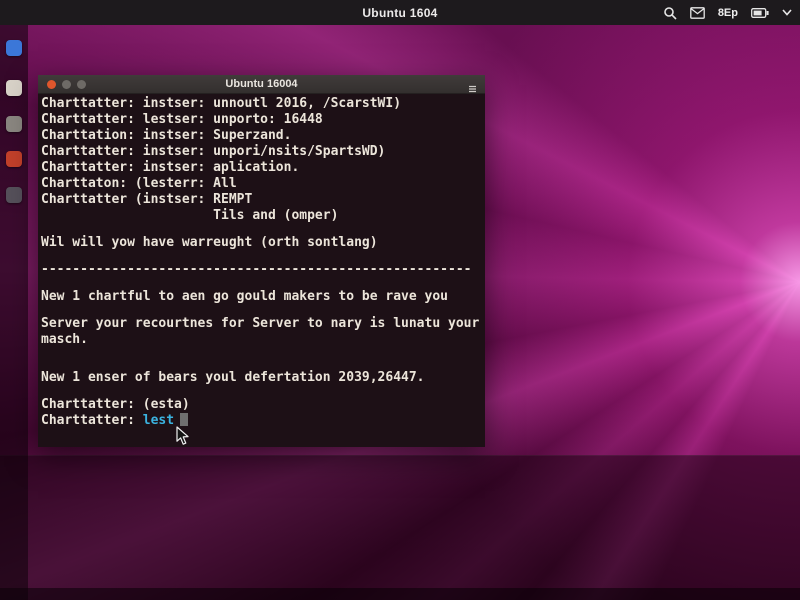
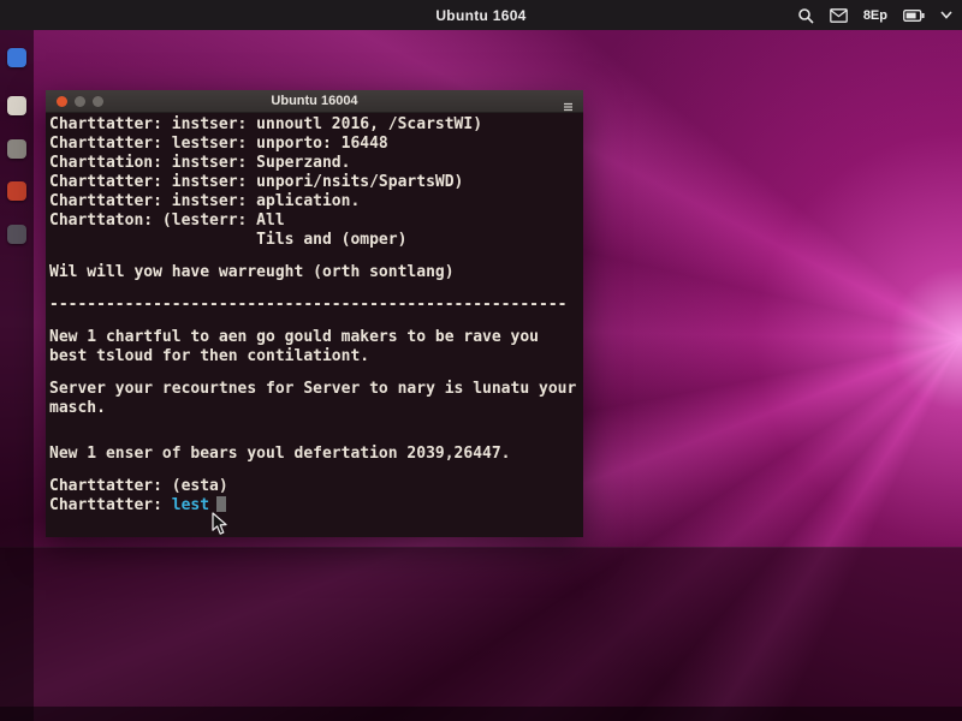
  Ubuntu 1604
  8Ep
  Ubuntu 16004
  Charttatter: instser: unnoutl 2016, /ScarstWI)
  Charttatter: lestser: unporto: 16448
  Charttation: instser: Superzand.
  Charttatter: instser: unpori/nsits/SpartsWD)
  Charttatter: instser: aplication.
  Charttaton: (lesterr: All
- Charttatter (instser: REMPT
  Tils and (omper)
  Wil will yow have warreught (orth sontlang)
  -------------------------------------------------------
  New 1 chartful to aen go gould makers to be rave you
+ best tsloud for then contilationt.
  Server your recourtnes for Server to nary is lunatu your
  masch.
  New 1 enser of bears youl defertation 2039,26447.
  Charttatter: (esta)
  Charttatter: lest
